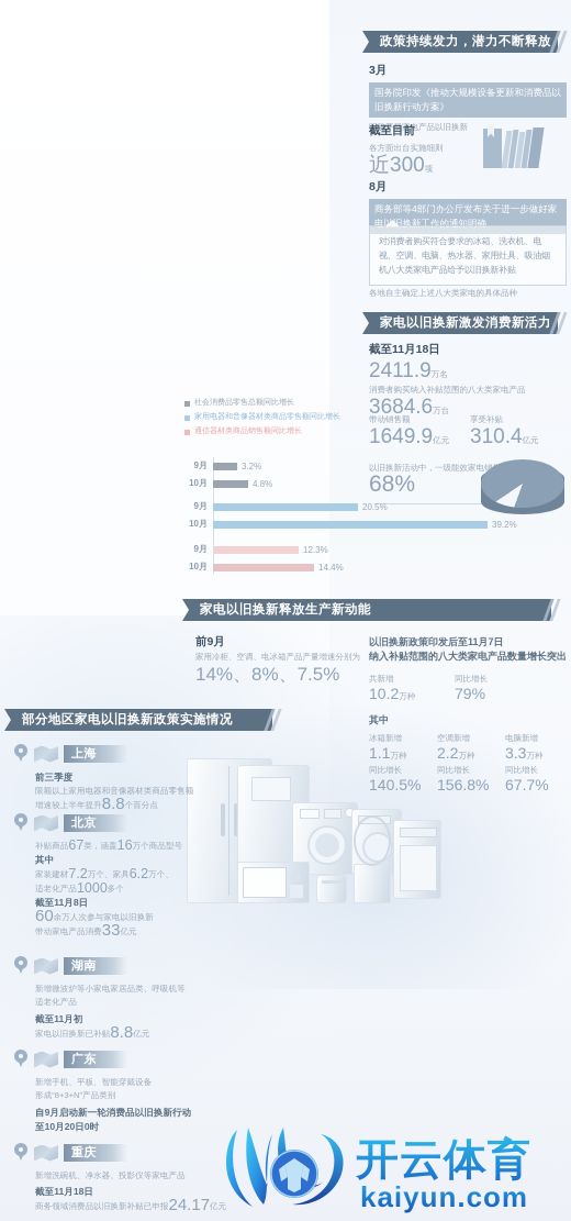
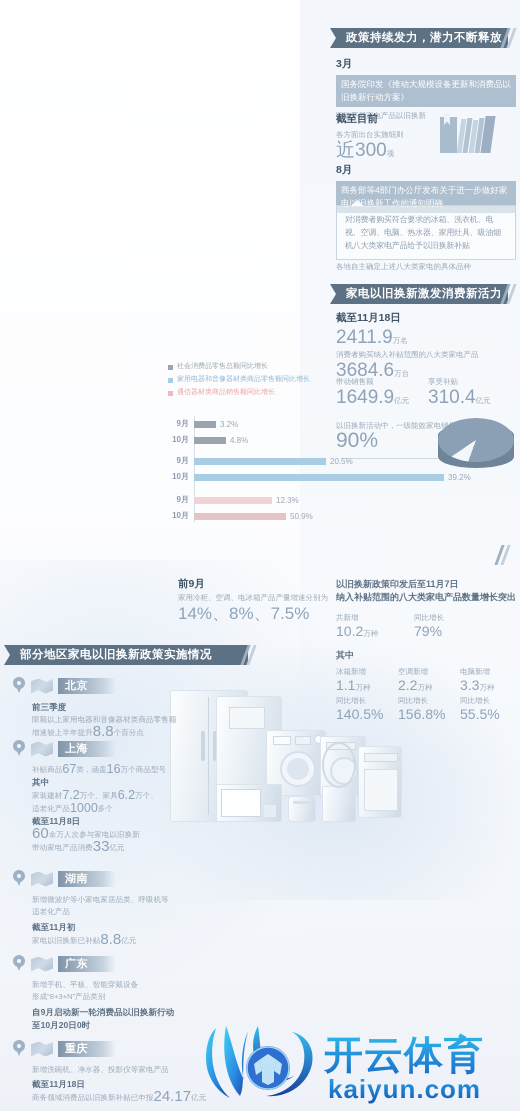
  政策持续发力，潜力不断释放
  3月
  国务院印发《推动大规模设备更新和消费品以旧换新行动方案》
  明确开展家电产品以旧换新
  截至目前
  各方面出台实施细则
  近300项
  8月
  商务部等4部门办公厅发布关于进一步做好家电以旧换新工作的通知明确
  对消费者购买符合要求的冰箱、洗衣机、电视、空调、电脑、热水器、家用灶具、吸油烟机八大类家电产品给予以旧换新补贴
  各地自主确定上述八大类家电的具体品种
  家电以旧换新激发消费新活力
  截至11月18日
  2411.9万名
  消费者购买纳入补贴范围的八大类家电产品
  3684.6万台
  带动销售额
  1649.9亿元
  享受补贴
  310.4亿元
  以旧换新活动中，一级能效家电销
- 68%
+ 90%
  9月
  3.2%
  10月
  4.8%
  9月
  20.5%
  10月
  39.2%
  9月
  12.3%
  10月
- 14.4%
+ 50.9%
- 家电以旧换新释放生产新动能
  前9月
  家用冷柜、空调、电冰箱产品产量增速分别为
  14%、8%、7.5%
  以旧换新政策印发后至11月7日
  纳入补贴范围的八大类家电产品数量增长突出
  共新增
  10.2万种
  同比增长
  79%
  其中
  冰箱新增
  1.1万种
  同比增长
  140.5%
  空调新增
  2.2万种
  同比增长
  156.8%
  电脑新增
  3.3万种
  同比增长
- 67.7%
+ 55.5%
  部分地区家电以旧换新政策实施情况
- 上海
+ 北京
  前三季度
  限额以上家用电器和音像器材类商品零售额
  增速较上半年提升8.8个百分点
- 北京
+ 上海
  补贴商品67类，涵盖16万个商品型号
  其中
  家装建材7.2万个、家具6.2万个、
  适老化产品1000多个
  截至11月8日
  60余万人次参与家电以旧换新
  带动家电产品消费33亿元
  湖南
  新增微波炉等小家电家居品类、呼吸机等
  适老化产品
  截至11月初
  家电以旧换新已补贴8.8亿元
  广东
  新增手机、平板、智能穿戴设备
  形成“8+3+N”产品类别
  自9月启动新一轮消费品以旧换新行动
  至10月20日0时
  重庆
  新增洗碗机、净水器、投影仪等家电产品
  截至11月18日
  商务领域消费品以旧换新补贴已申报24.17亿元
  开云体育
  kaiyun.com
